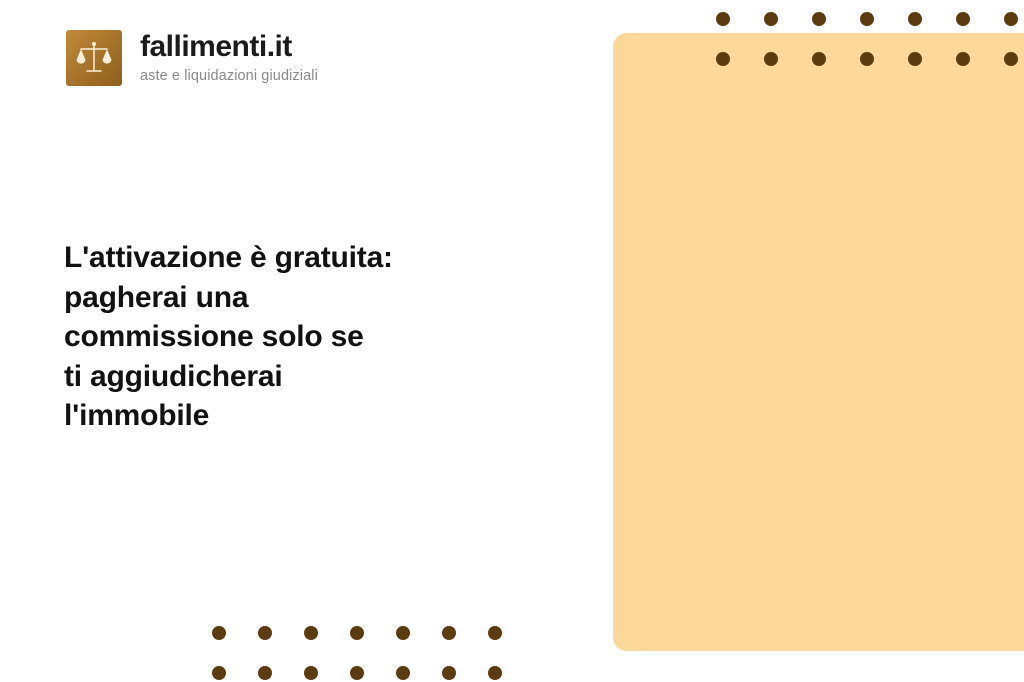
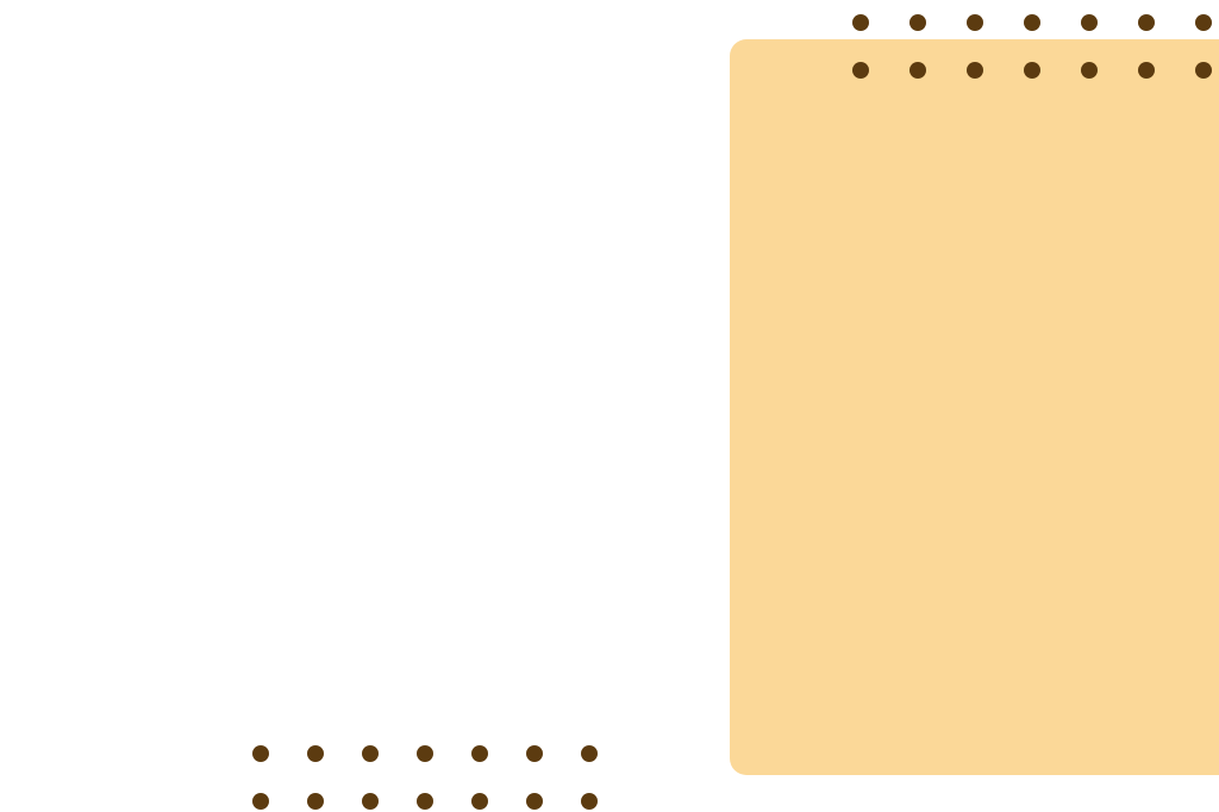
- fallimenti.it
- aste e liquidazioni giudiziali
- L'attivazione è gratuita:
- pagherai una
- commissione solo se
- ti aggiudicherai
- l'immobile
